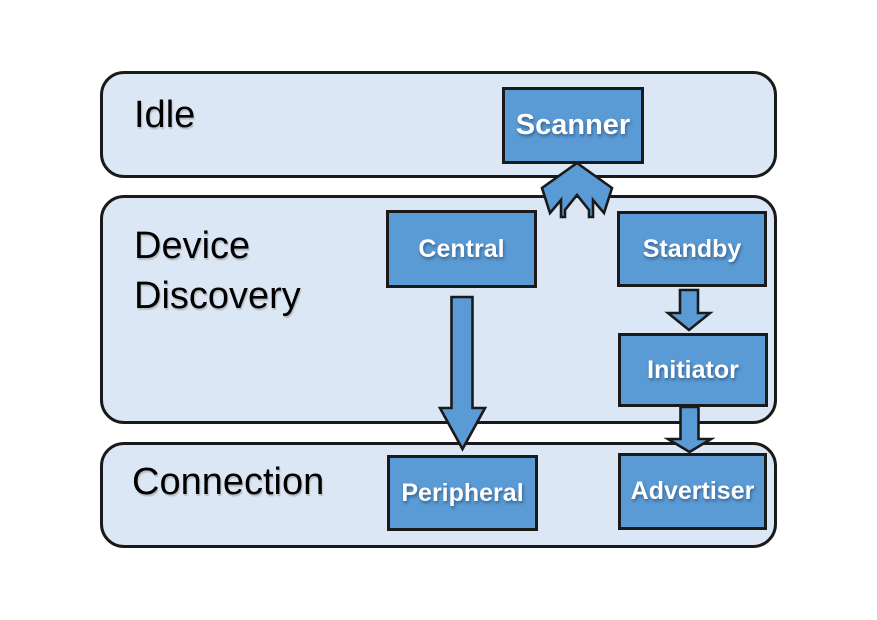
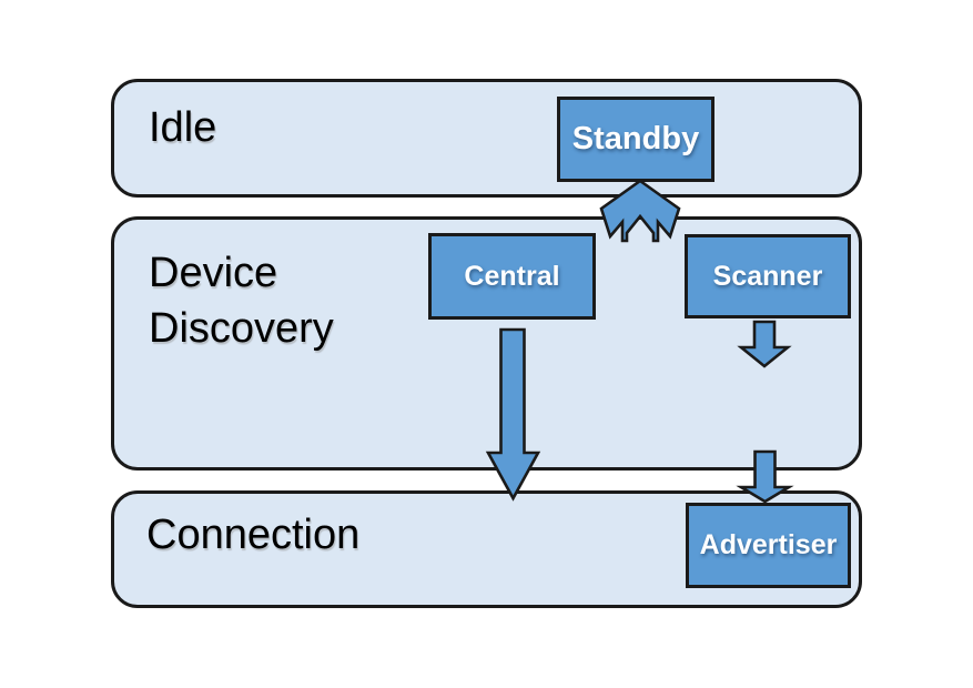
  Idle
  Device Discovery
  Connection
- Scanner
+ Standby
  Central
- Standby
+ Scanner
- Initiator
- Peripheral
  Advertiser
